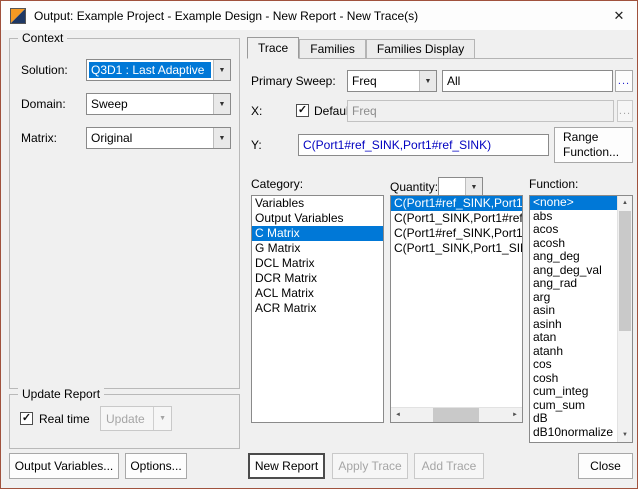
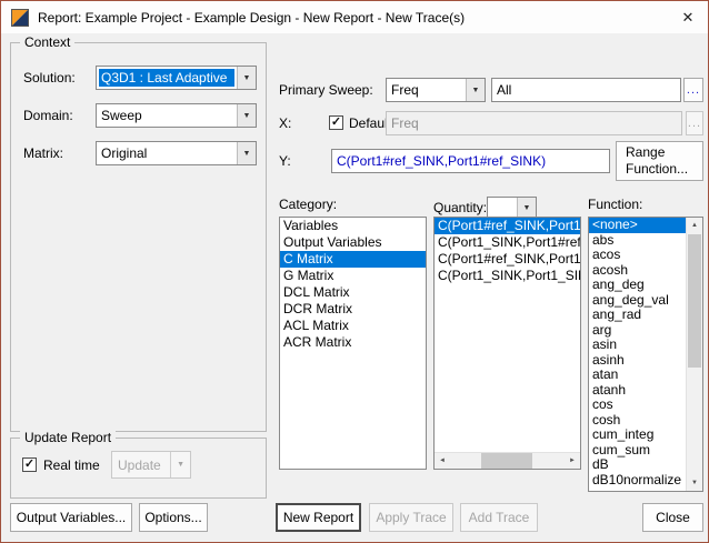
- Output: Example Project - Example Design - New Report - New Trace(s)
+ Report: Example Project - Example Design - New Report - New Trace(s)
  ✕
  Context
  Solution:
  Q3D1 : Last Adaptive
  Domain:
  Sweep
  Matrix:
  Original
  Update Report
  ✓
  Real time
  Update
  Output Variables...
  Options...
- Trace
- Families
- Families Display
  Primary Sweep:
  Freq
  All
  ...
  X:
  ✓
  Defau
  Freq
  ...
  Y:
  C(Port1#ref_SINK,Port1#ref_SINK)
  Range
  Function...
  Category:
  Quantity:
  Function:
  Variables
  Output Variables
  C Matrix
  G Matrix
  DCL Matrix
  DCR Matrix
  ACL Matrix
  ACR Matrix
  C(Port1#ref_SINK,Port1
  C(Port1_SINK,Port1#ref
  C(Port1#ref_SINK,Port1
  C(Port1_SINK,Port1_SI
  <none>
  abs
  acos
  acosh
  ang_deg
  ang_deg_val
  ang_rad
  arg
  asin
  asinh
  atan
  atanh
  cos
  cosh
  cum_integ
  cum_sum
  dB
  dB10normalize
  New Report
  Apply Trace
  Add Trace
  Close
